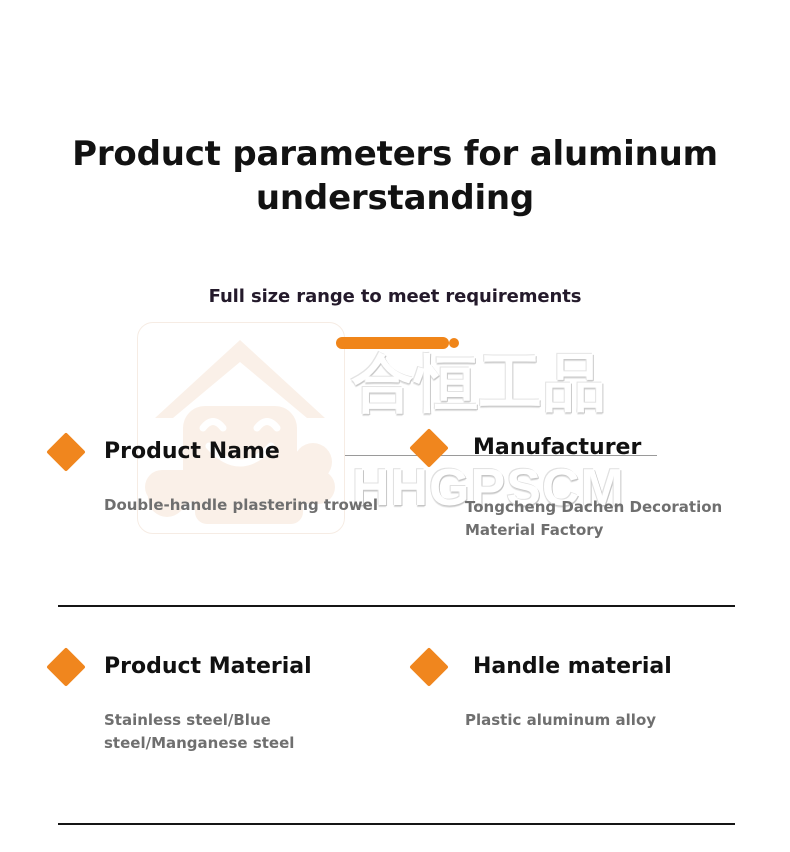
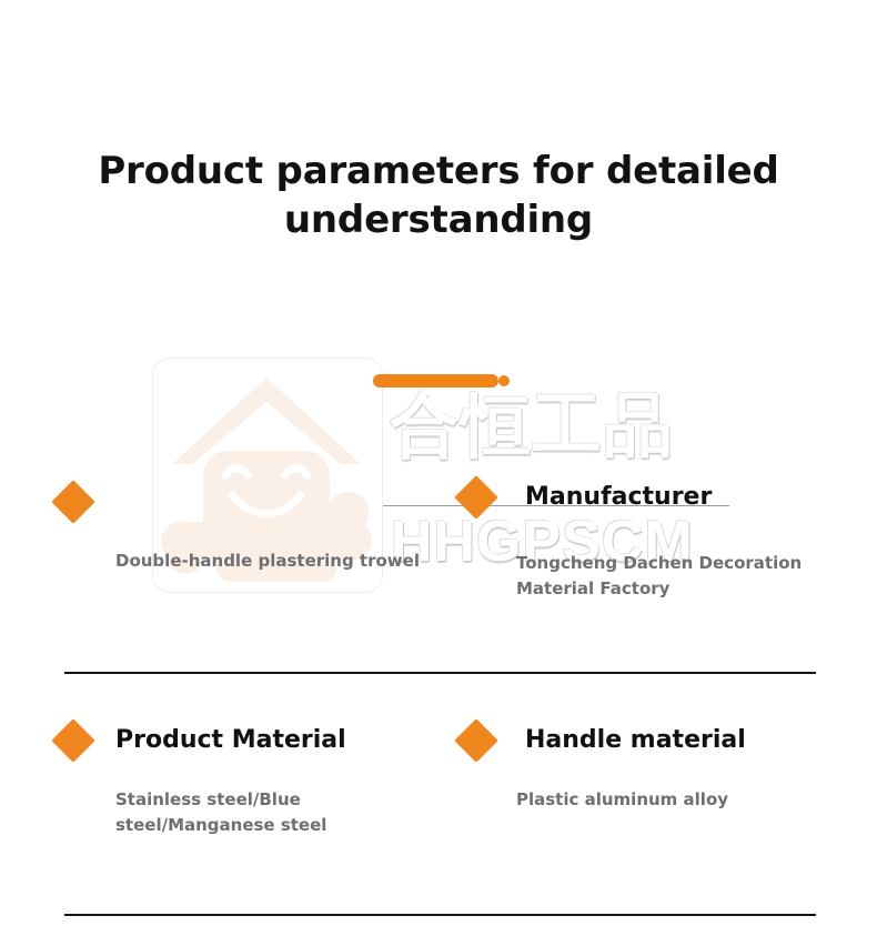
  合恒工品
  HHGPSCM
- Product parameters for aluminum understanding
+ Product parameters for detailed understanding
- Full size range to meet requirements
- Product Name
  Double-handle plastering trowel
  Manufacturer
  Tongcheng Dachen Decoration Material Factory
  Product Material
  Stainless steel/Blue steel/Manganese steel
  Handle material
  Plastic aluminum alloy
